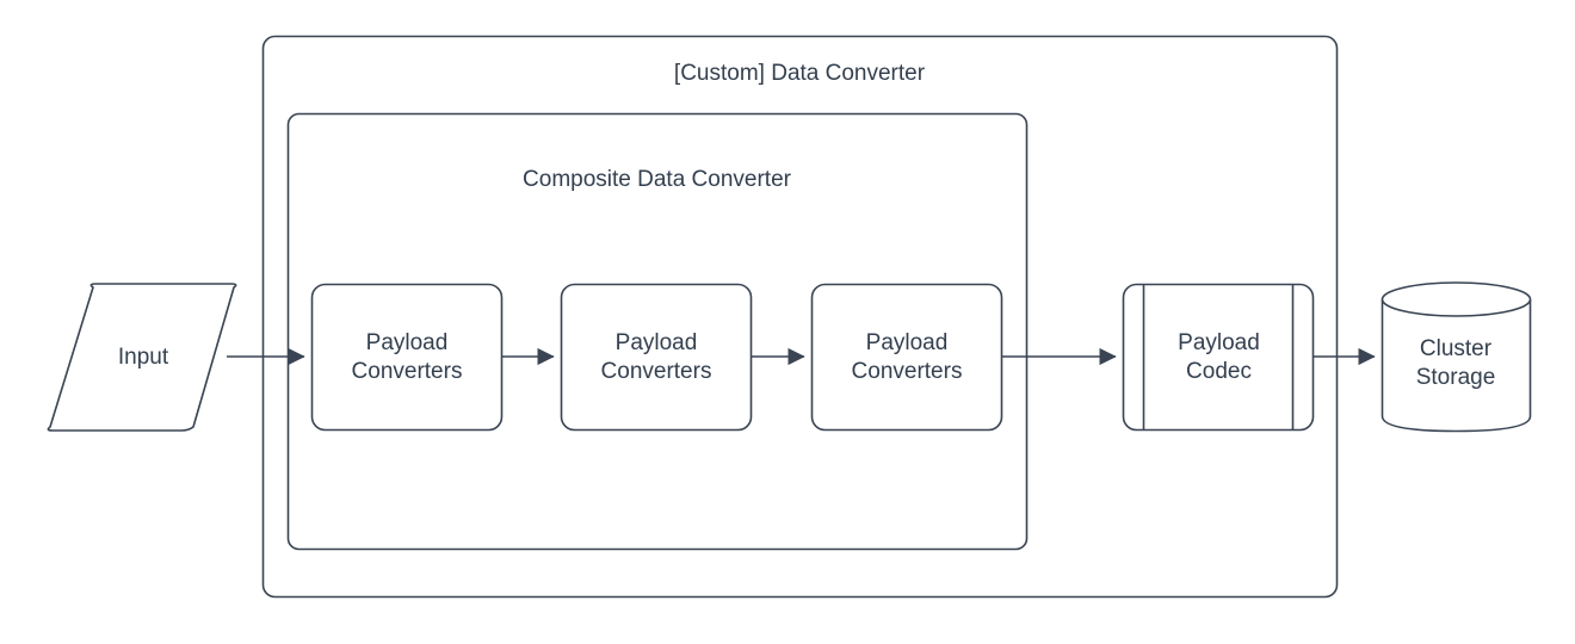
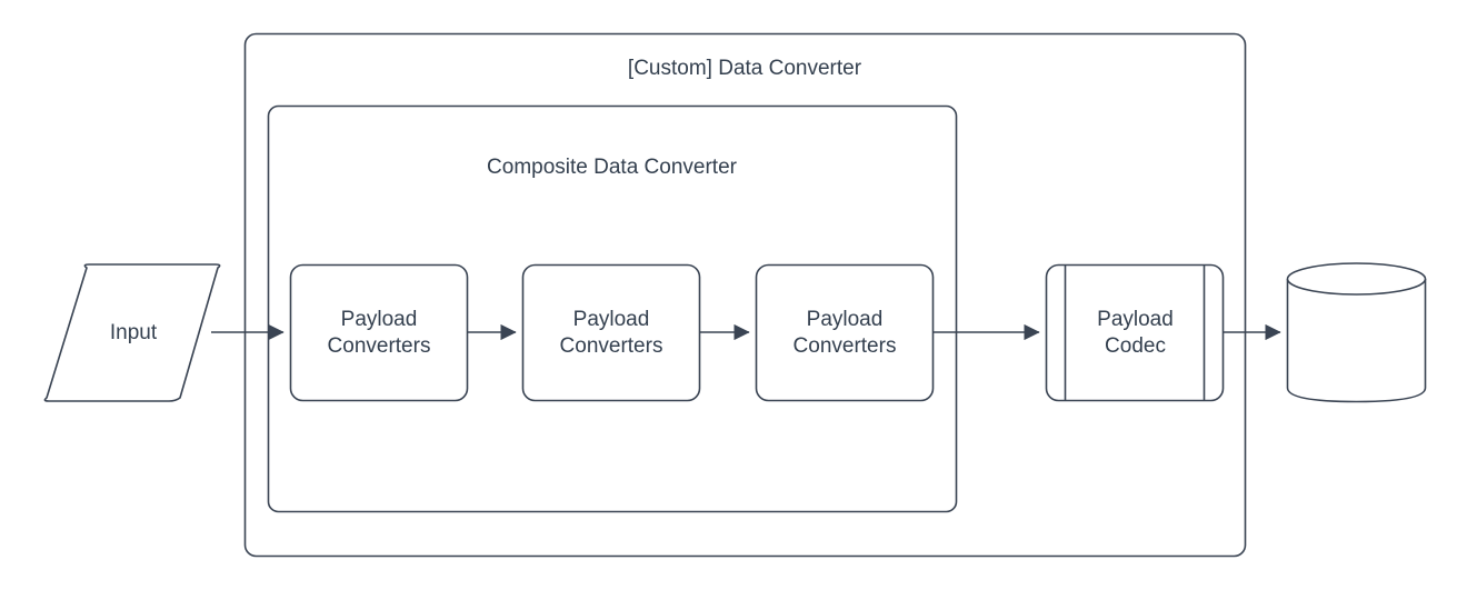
  [Custom] Data Converter
  Composite Data Converter
  Input
  Payload
  Converters
  Payload
  Converters
  Payload
  Converters
  Payload
  Codec
- Cluster
- Storage
